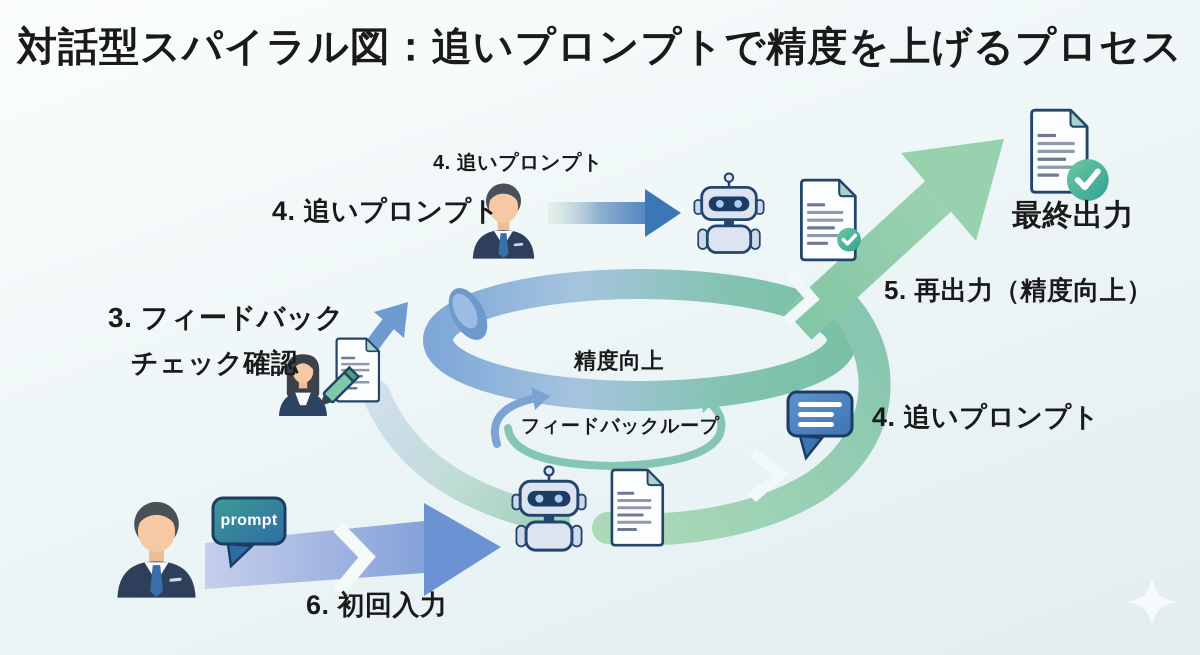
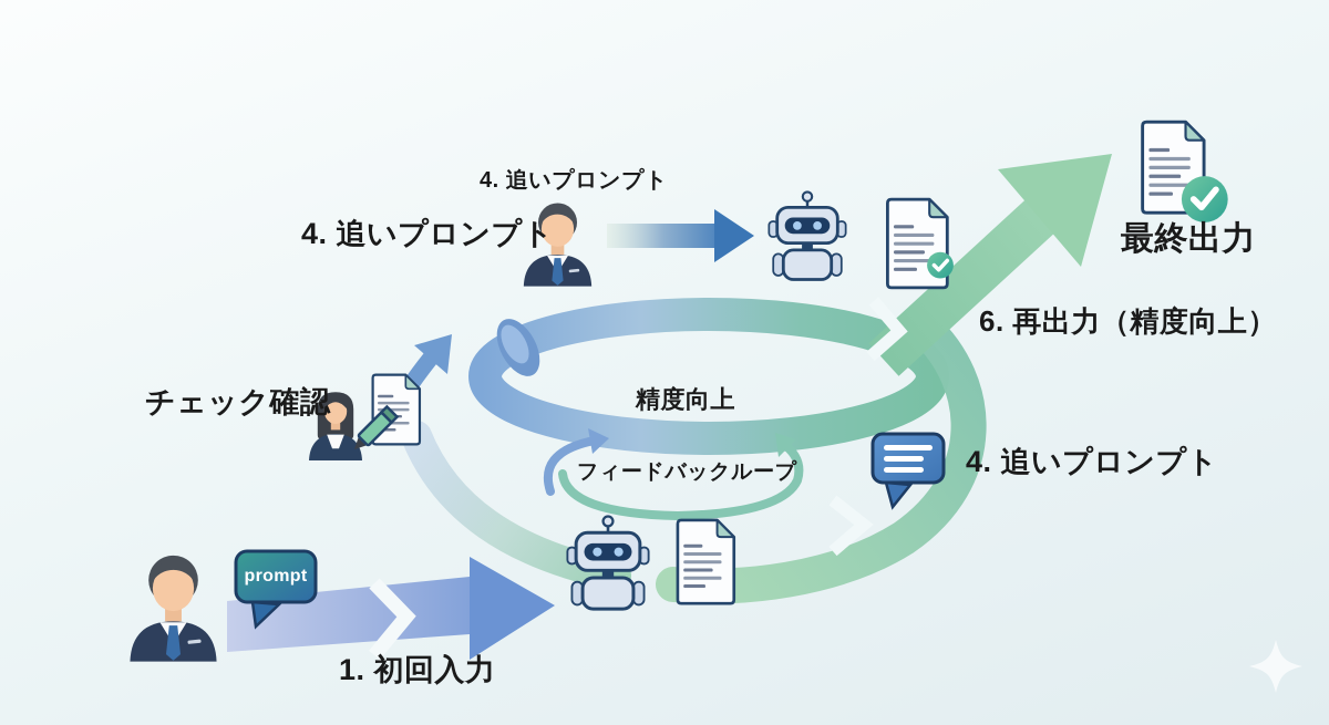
- 対話型スパイラル図：追いプロンプトで精度を上げるプロセス
  4. 追いプロンプト
  4. 追いプロンプト
  最終出力
- 5. 再出力（精度向上）
+ 6. 再出力（精度向上）
- 3. フィードバック
  チェック確認
  精度向上
  フィードバックループ
  4. 追いプロンプト
- 6. 初回入力
+ 1. 初回入力
  prompt
